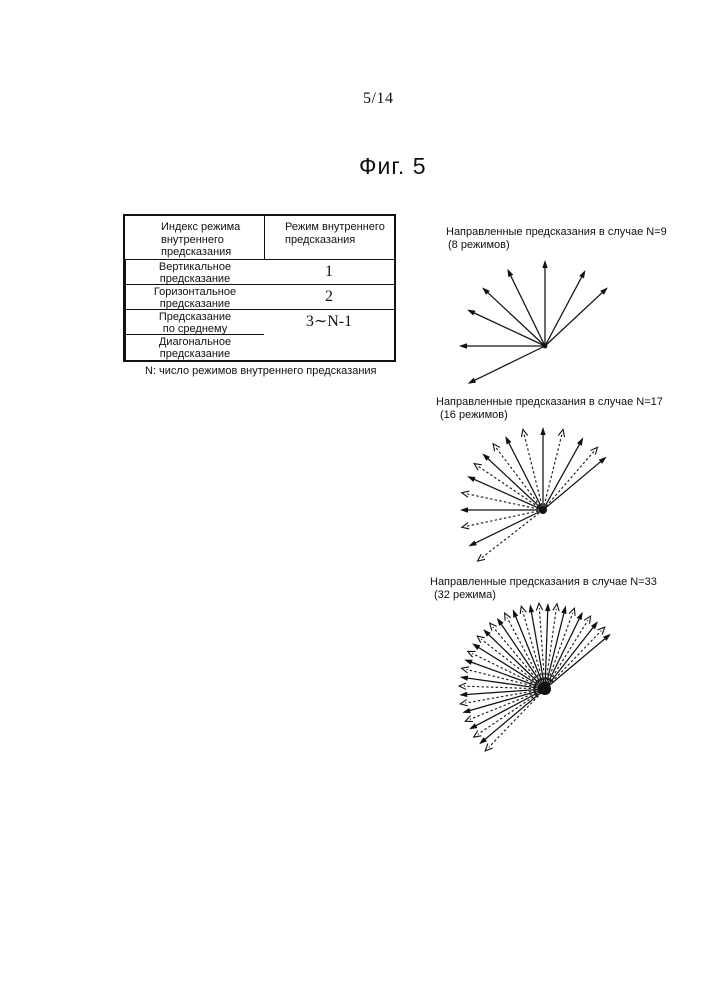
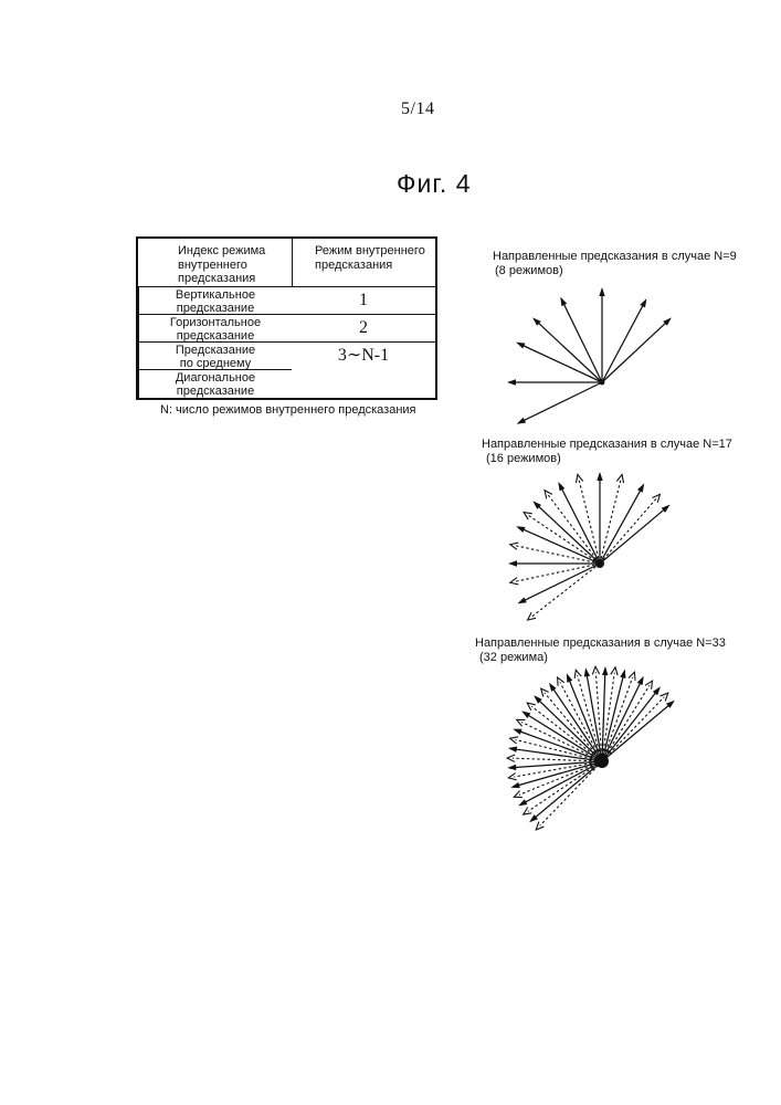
  5/14
- Фиг. 5
+ Фиг. 4
  Индекс режима
  внутреннего
  предсказания
  Режим внутреннего
  предсказания
  Вертикальное
  предсказание
  1
  Горизонтальное
  предсказание
  2
  Предсказание
  по среднему
  3∼N-1
  Диагональное
  предсказание
  N: число режимов внутреннего предсказания
  Направленные предсказания в случае N=9
  (8 режимов)
  Направленные предсказания в случае N=17
  (16 режимов)
  Направленные предсказания в случае N=33
  (32 режима)
